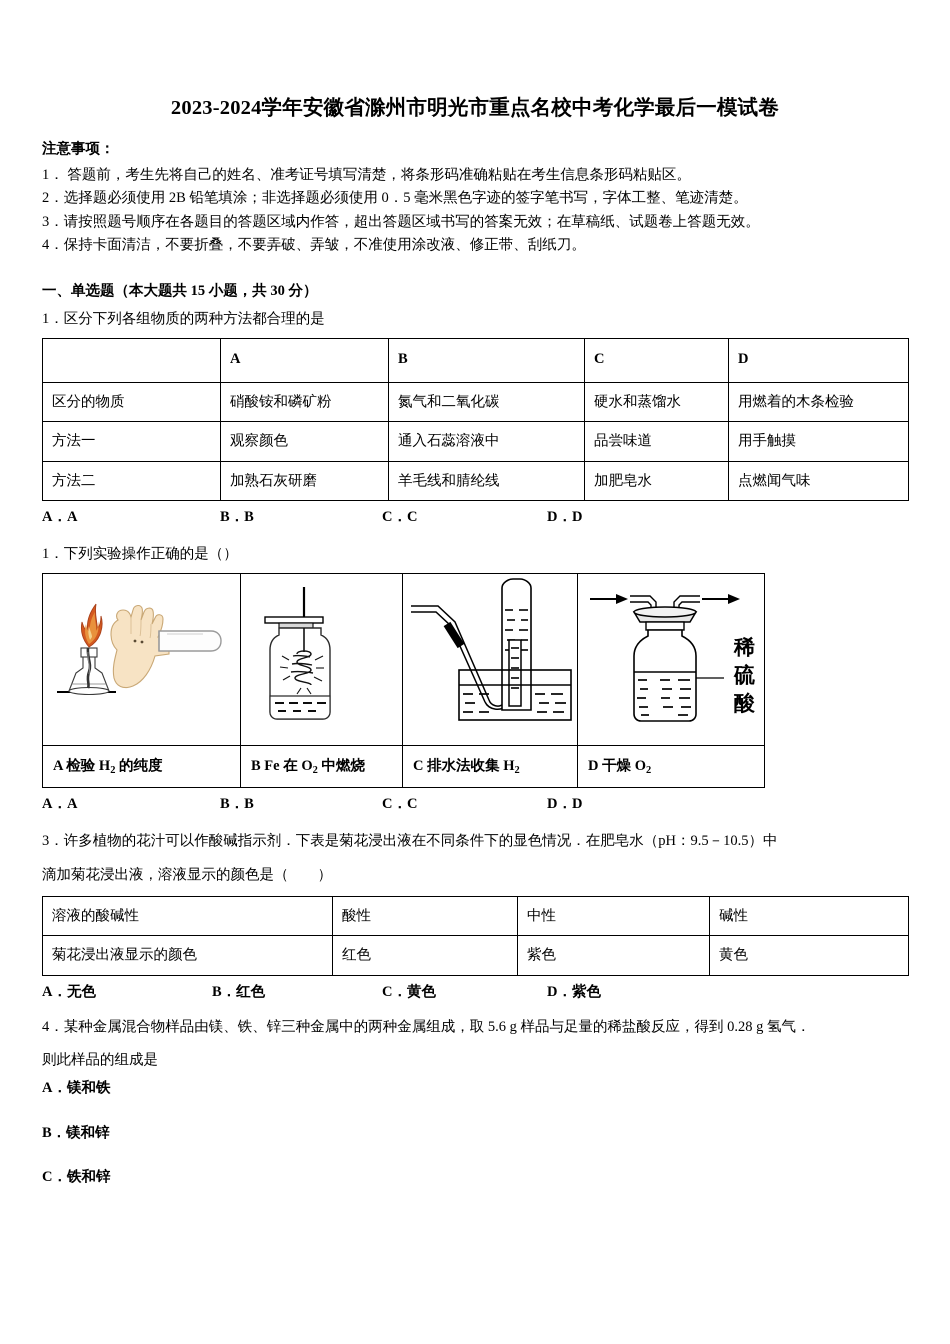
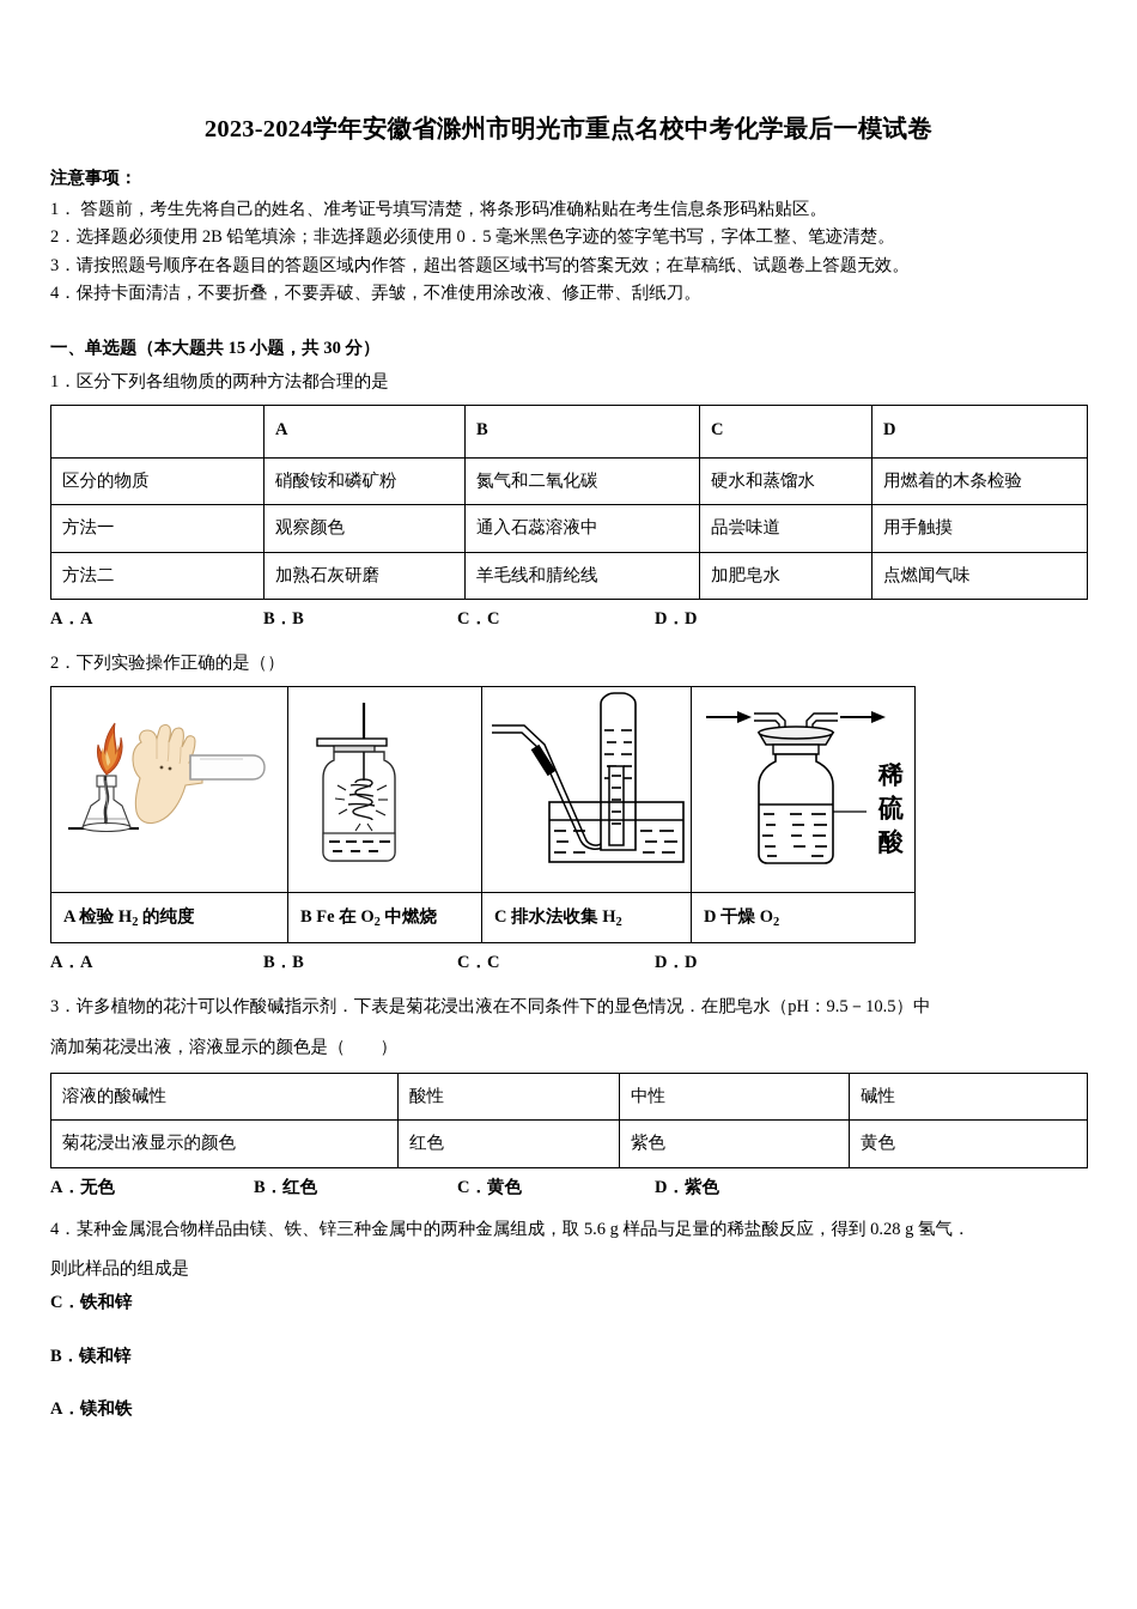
  2023-2024学年安徽省滁州市明光市重点名校中考化学最后一模试卷
  注意事项：
  1． 答题前，考生先将自己的姓名、准考证号填写清楚，将条形码准确粘贴在考生信息条形码粘贴区。
  2．选择题必须使用 2B 铅笔填涂；非选择题必须使用 0．5 毫米黑色字迹的签字笔书写，字体工整、笔迹清楚。
  3．请按照题号顺序在各题目的答题区域内作答，超出答题区域书写的答案无效；在草稿纸、试题卷上答题无效。
  4．保持卡面清洁，不要折叠，不要弄破、弄皱，不准使用涂改液、修正带、刮纸刀。
  一、单选题（本大题共 15 小题，共 30 分）
  1．区分下列各组物质的两种方法都合理的是
  	A	B	C	D
  区分的物质	硝酸铵和磷矿粉	氮气和二氧化碳	硬水和蒸馏水	用燃着的木条检验
  方法一	观察颜色	通入石蕊溶液中	品尝味道	用手触摸
  方法二	加熟石灰研磨	羊毛线和腈纶线	加肥皂水	点燃闻气味
  A．A
  B．B
  C．C
  D．D
- 1．下列实验操作正确的是（）
+ 2．下列实验操作正确的是（）
  			稀 硫 酸
  A 检验 H2 的纯度	B Fe 在 O2 中燃烧	C 排水法收集 H2	D 干燥 O2
  A．A
  B．B
  C．C
  D．D
  3．许多植物的花汁可以作酸碱指示剂．下表是菊花浸出液在不同条件下的显色情况．在肥皂水（pH：9.5－10.5）中
  滴加菊花浸出液，溶液显示的颜色是（ ）
  溶液的酸碱性	酸性	中性	碱性
  菊花浸出液显示的颜色	红色	紫色	黄色
  A．无色
  B．红色
  C．黄色
  D．紫色
  4．某种金属混合物样品由镁、铁、锌三种金属中的两种金属组成，取 5.6 g 样品与足量的稀盐酸反应，得到 0.28 g 氢气．
  则此样品的组成是
- A．镁和铁
+ C．铁和锌
  B．镁和锌
- C．铁和锌
+ A．镁和铁
